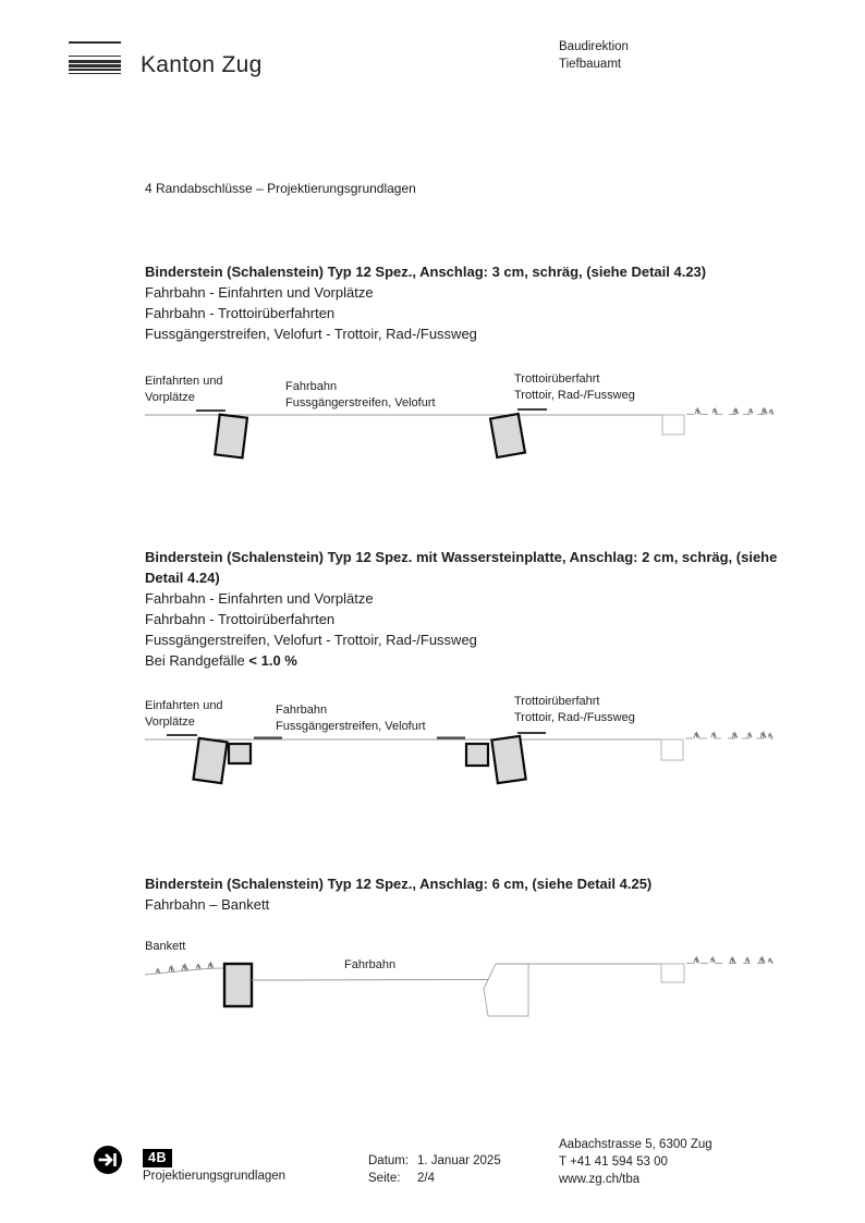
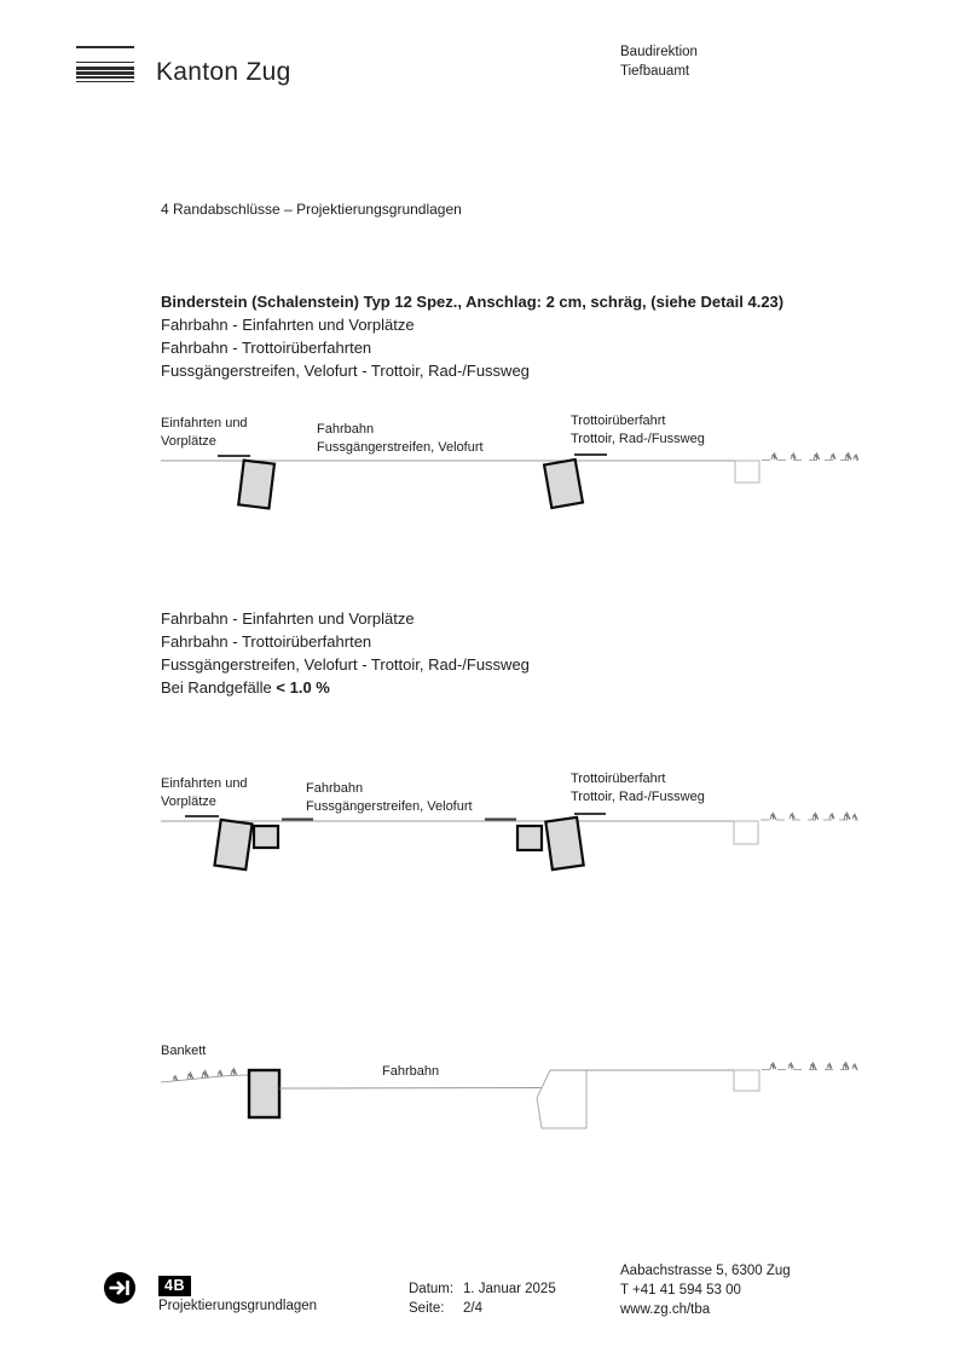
  Kanton Zug
  Baudirektion
  Tiefbauamt
  4 Randabschlüsse – Projektierungsgrundlagen
- Binderstein (Schalenstein) Typ 12 Spez., Anschlag: 3 cm, schräg, (siehe Detail 4.23)
+ Binderstein (Schalenstein) Typ 12 Spez., Anschlag: 2 cm, schräg, (siehe Detail 4.23)
  Fahrbahn - Einfahrten und Vorplätze
  Fahrbahn - Trottoirüberfahrten
  Fussgängerstreifen, Velofurt - Trottoir, Rad-/Fussweg
  Einfahrten und
  Vorplätze
  Fahrbahn
  Fussgängerstreifen, Velofurt
  Trottoirüberfahrt
  Trottoir, Rad-/Fussweg
- Binderstein (Schalenstein) Typ 12 Spez. mit Wassersteinplatte, Anschlag: 2 cm, schräg, (siehe Detail 4.24)
  Fahrbahn - Einfahrten und Vorplätze
  Fahrbahn - Trottoirüberfahrten
  Fussgängerstreifen, Velofurt - Trottoir, Rad-/Fussweg
  Bei Randgefälle < 1.0 %
  Einfahrten und
  Vorplätze
  Fahrbahn
  Fussgängerstreifen, Velofurt
  Trottoirüberfahrt
  Trottoir, Rad-/Fussweg
- Binderstein (Schalenstein) Typ 12 Spez., Anschlag: 6 cm, (siehe Detail 4.25)
- Fahrbahn – Bankett
  Bankett
  Fahrbahn
  4B
  Projektierungsgrundlagen
  Datum:
  Seite:
  1. Januar 2025
  2/4
  Aabachstrasse 5, 6300 Zug
  T +41 41 594 53 00
  www.zg.ch/tba
